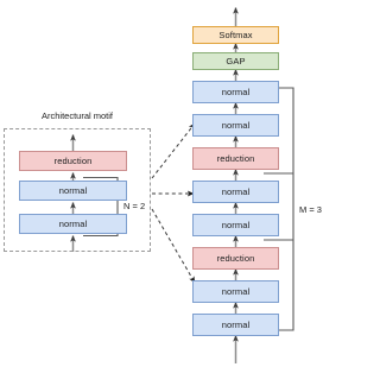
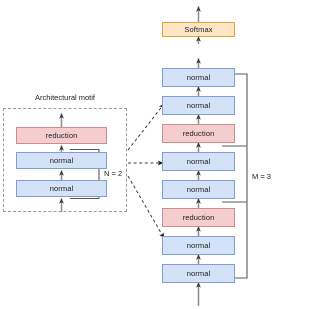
  Architectural motif
  reduction
  normal
  normal
  N = 2
  Softmax
- GAP
  normal
  normal
  reduction
  normal
  normal
  reduction
  normal
  normal
  M = 3
